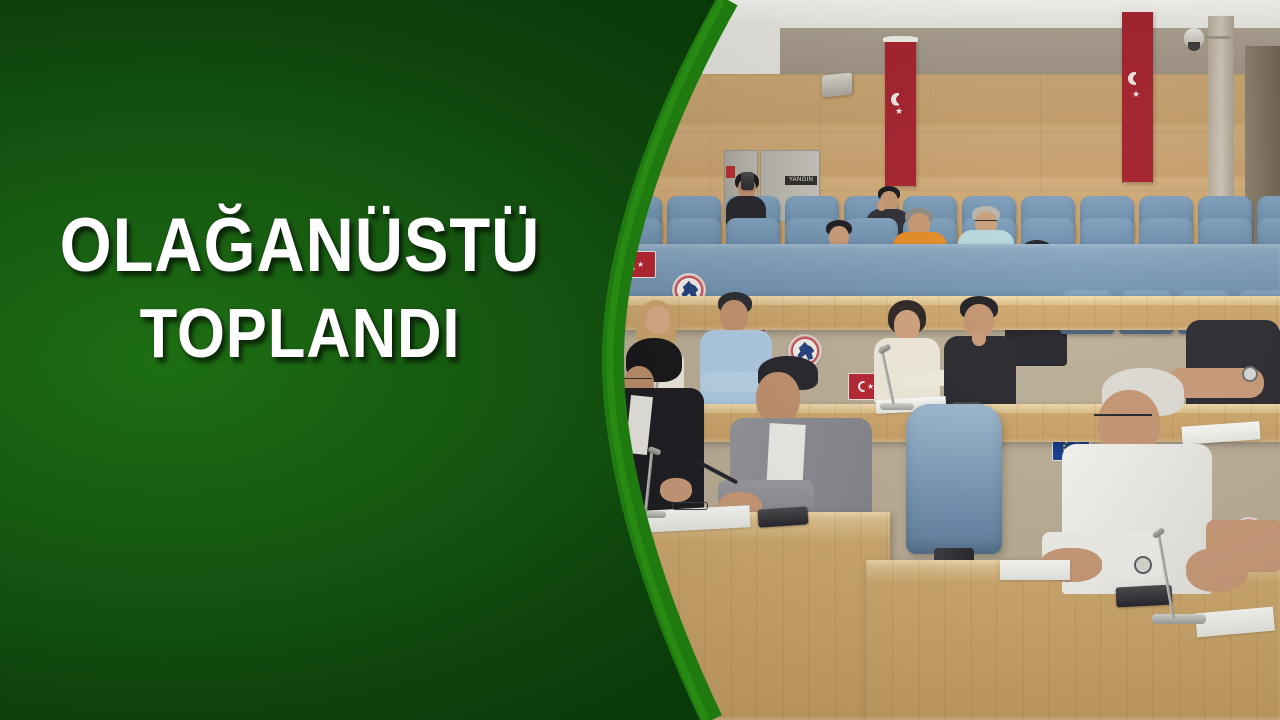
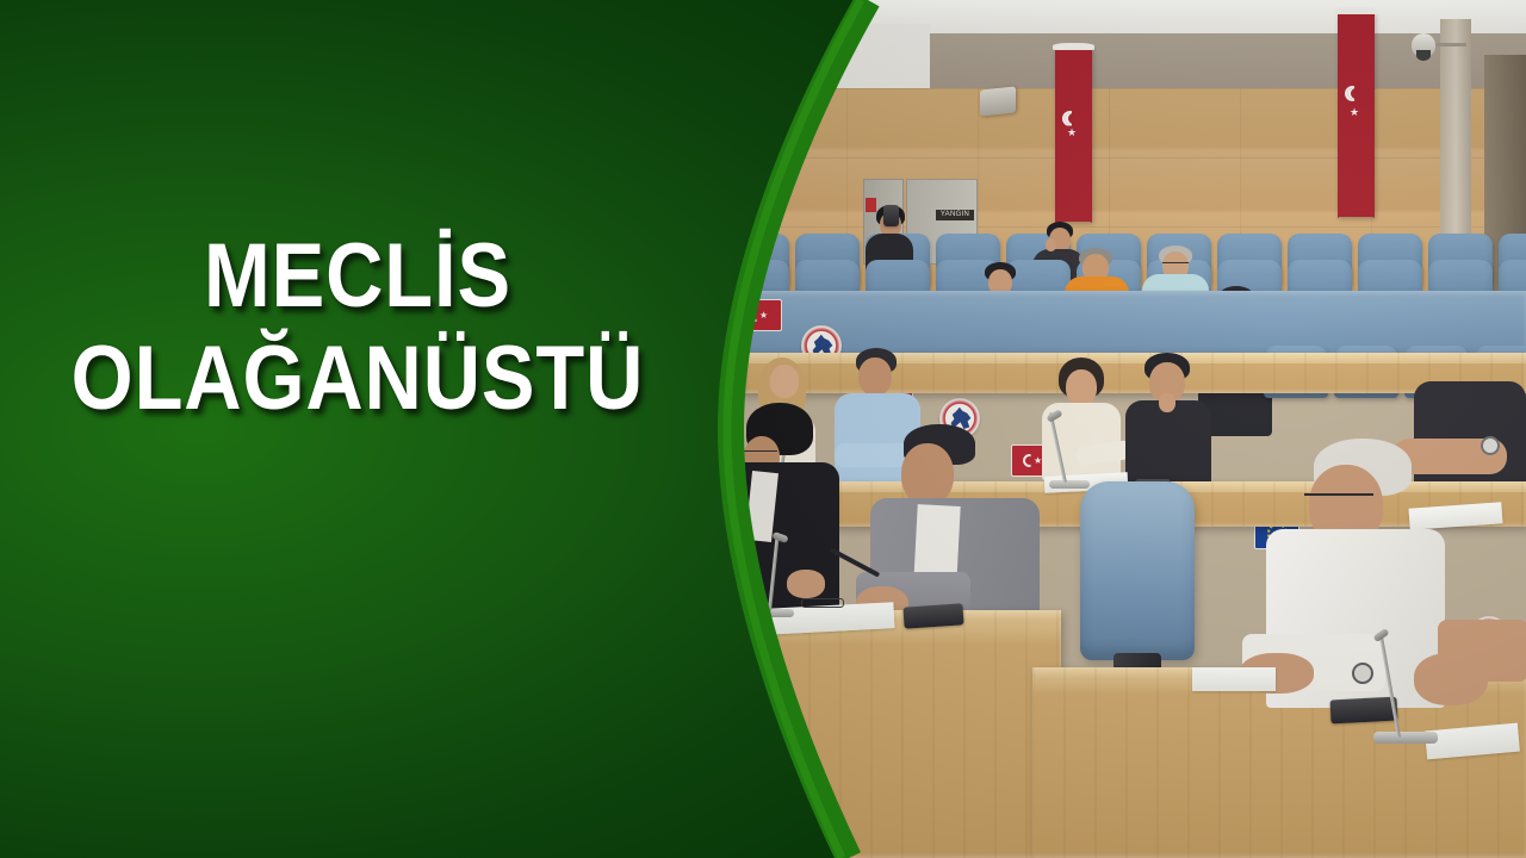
+ MECLİS
  OLAĞANÜSTÜ
- TOPLANDI
